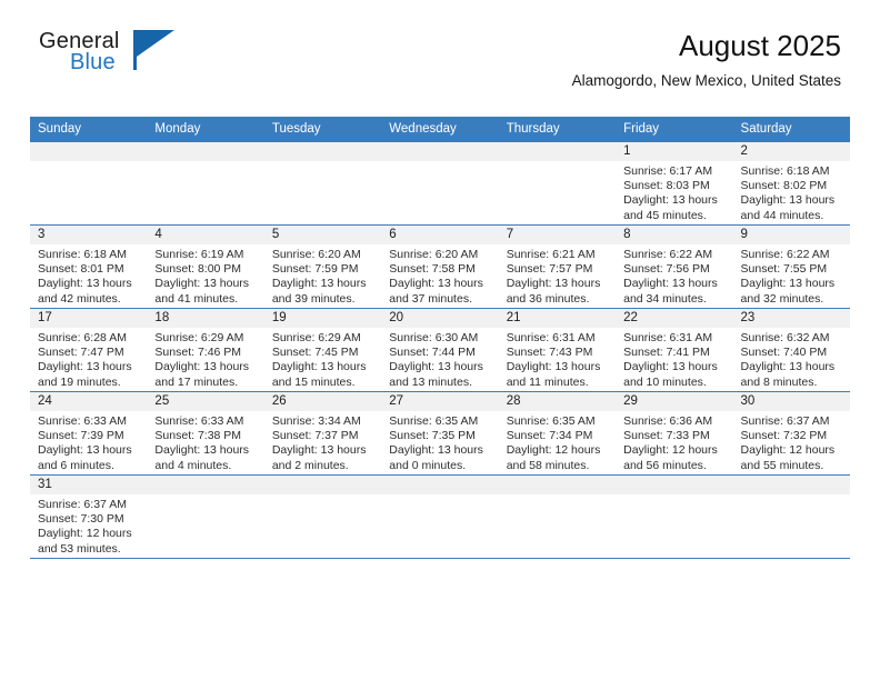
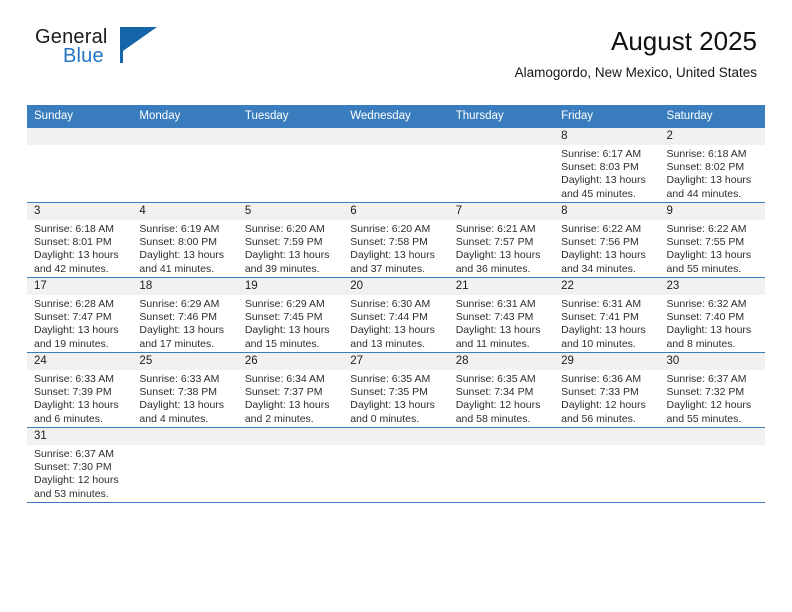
  General
  Blue
  August 2025
  Alamogordo, New Mexico, United States
  Sunday	Monday	Tuesday	Wednesday	Thursday	Friday	Saturday
- 					1Sunrise: 6:17 AMSunset: 8:03 PMDaylight: 13 hoursand 45 minutes.	2Sunrise: 6:18 AMSunset: 8:02 PMDaylight: 13 hoursand 44 minutes.
+ 					8Sunrise: 6:17 AMSunset: 8:03 PMDaylight: 13 hoursand 45 minutes.	2Sunrise: 6:18 AMSunset: 8:02 PMDaylight: 13 hoursand 44 minutes.
- 3Sunrise: 6:18 AMSunset: 8:01 PMDaylight: 13 hoursand 42 minutes.	4Sunrise: 6:19 AMSunset: 8:00 PMDaylight: 13 hoursand 41 minutes.	5Sunrise: 6:20 AMSunset: 7:59 PMDaylight: 13 hoursand 39 minutes.	6Sunrise: 6:20 AMSunset: 7:58 PMDaylight: 13 hoursand 37 minutes.	7Sunrise: 6:21 AMSunset: 7:57 PMDaylight: 13 hoursand 36 minutes.	8Sunrise: 6:22 AMSunset: 7:56 PMDaylight: 13 hoursand 34 minutes.	9Sunrise: 6:22 AMSunset: 7:55 PMDaylight: 13 hoursand 32 minutes.
+ 3Sunrise: 6:18 AMSunset: 8:01 PMDaylight: 13 hoursand 42 minutes.	4Sunrise: 6:19 AMSunset: 8:00 PMDaylight: 13 hoursand 41 minutes.	5Sunrise: 6:20 AMSunset: 7:59 PMDaylight: 13 hoursand 39 minutes.	6Sunrise: 6:20 AMSunset: 7:58 PMDaylight: 13 hoursand 37 minutes.	7Sunrise: 6:21 AMSunset: 7:57 PMDaylight: 13 hoursand 36 minutes.	8Sunrise: 6:22 AMSunset: 7:56 PMDaylight: 13 hoursand 34 minutes.	9Sunrise: 6:22 AMSunset: 7:55 PMDaylight: 13 hoursand 55 minutes.
  17Sunrise: 6:28 AMSunset: 7:47 PMDaylight: 13 hoursand 19 minutes.	18Sunrise: 6:29 AMSunset: 7:46 PMDaylight: 13 hoursand 17 minutes.	19Sunrise: 6:29 AMSunset: 7:45 PMDaylight: 13 hoursand 15 minutes.	20Sunrise: 6:30 AMSunset: 7:44 PMDaylight: 13 hoursand 13 minutes.	21Sunrise: 6:31 AMSunset: 7:43 PMDaylight: 13 hoursand 11 minutes.	22Sunrise: 6:31 AMSunset: 7:41 PMDaylight: 13 hoursand 10 minutes.	23Sunrise: 6:32 AMSunset: 7:40 PMDaylight: 13 hoursand 8 minutes.
- 24Sunrise: 6:33 AMSunset: 7:39 PMDaylight: 13 hoursand 6 minutes.	25Sunrise: 6:33 AMSunset: 7:38 PMDaylight: 13 hoursand 4 minutes.	26Sunrise: 3:34 AMSunset: 7:37 PMDaylight: 13 hoursand 2 minutes.	27Sunrise: 6:35 AMSunset: 7:35 PMDaylight: 13 hoursand 0 minutes.	28Sunrise: 6:35 AMSunset: 7:34 PMDaylight: 12 hoursand 58 minutes.	29Sunrise: 6:36 AMSunset: 7:33 PMDaylight: 12 hoursand 56 minutes.	30Sunrise: 6:37 AMSunset: 7:32 PMDaylight: 12 hoursand 55 minutes.
+ 24Sunrise: 6:33 AMSunset: 7:39 PMDaylight: 13 hoursand 6 minutes.	25Sunrise: 6:33 AMSunset: 7:38 PMDaylight: 13 hoursand 4 minutes.	26Sunrise: 6:34 AMSunset: 7:37 PMDaylight: 13 hoursand 2 minutes.	27Sunrise: 6:35 AMSunset: 7:35 PMDaylight: 13 hoursand 0 minutes.	28Sunrise: 6:35 AMSunset: 7:34 PMDaylight: 12 hoursand 58 minutes.	29Sunrise: 6:36 AMSunset: 7:33 PMDaylight: 12 hoursand 56 minutes.	30Sunrise: 6:37 AMSunset: 7:32 PMDaylight: 12 hoursand 55 minutes.
  31Sunrise: 6:37 AMSunset: 7:30 PMDaylight: 12 hoursand 53 minutes.
